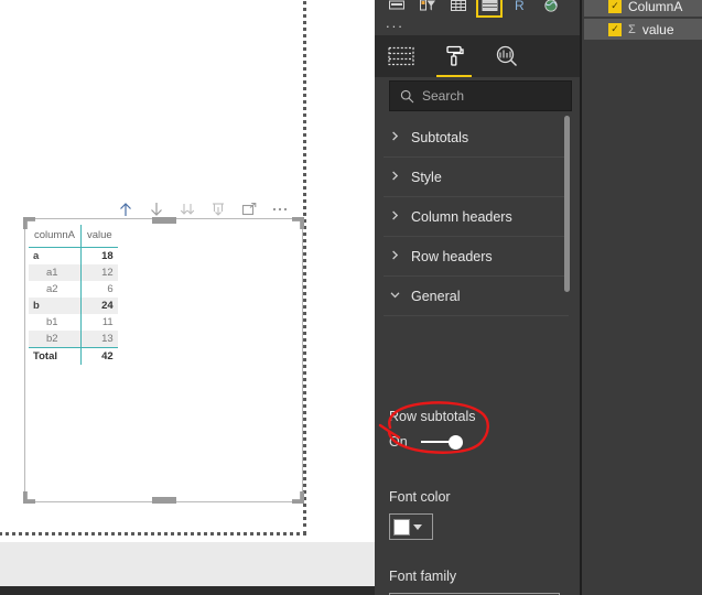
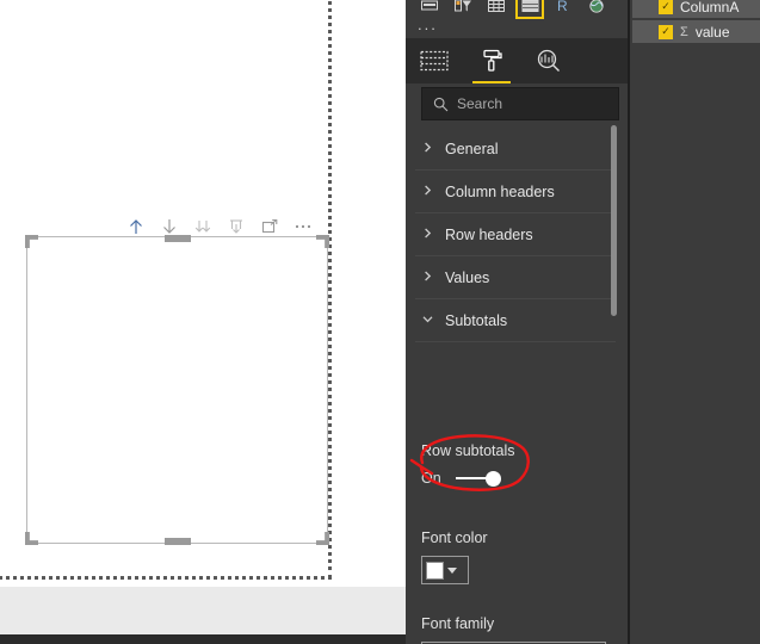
- columnA	value
- a	18
- a1	12
- a2	6
- b	24
- b1	11
- b2	13
- Total	42
  R
  ...
  Search
- Subtotals
+ General
- Style
  Column headers
  Row headers
+ Values
- General
+ Subtotals
  Row subtotals
  Font color
  Font family
  ✓
  ColumnA
  ✓
  Σ
  value
